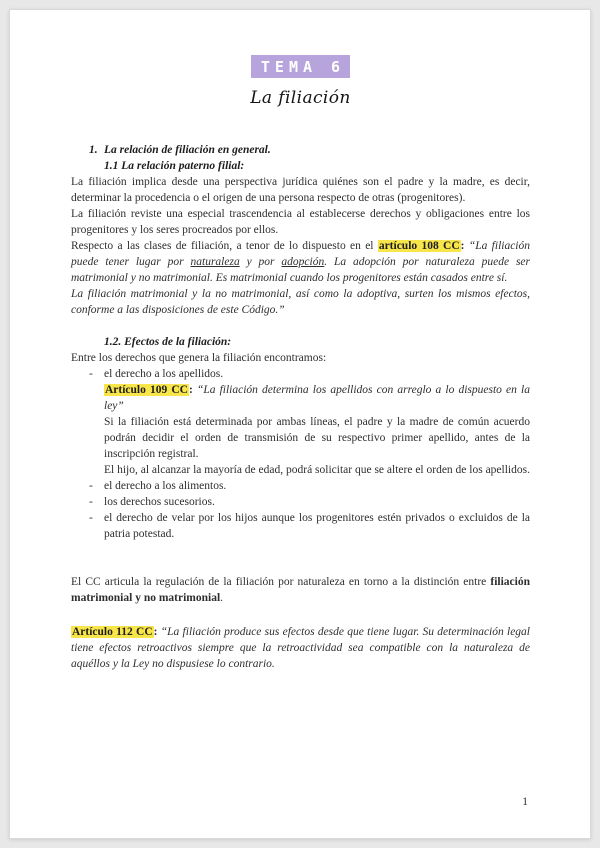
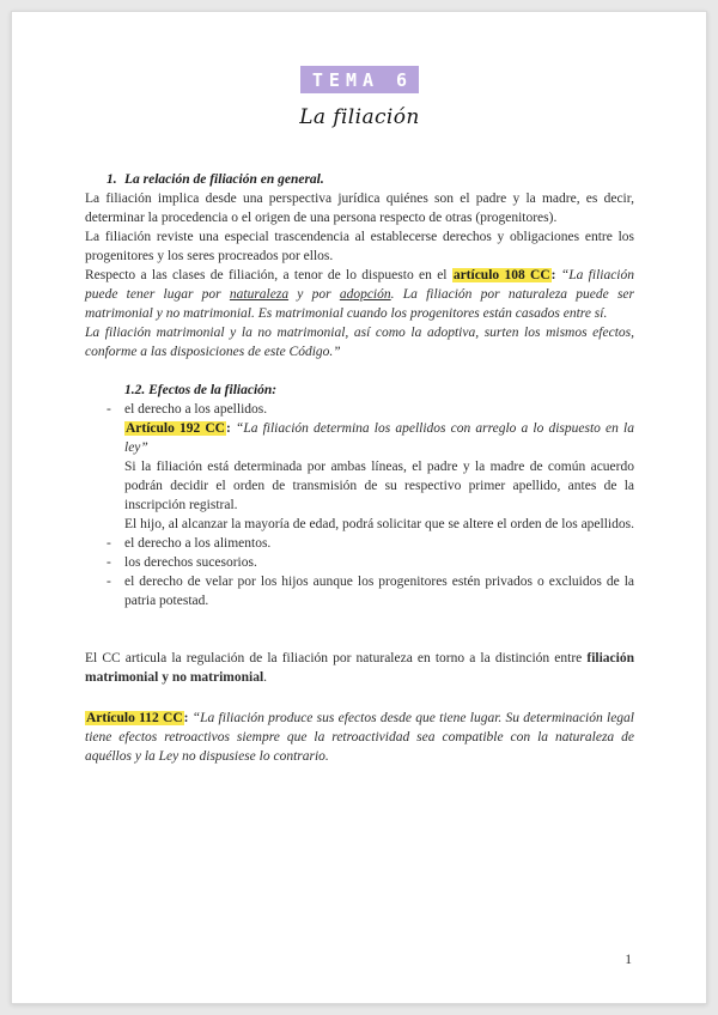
  TEMA 6
  La filiación
  1. La relación de filiación en general.
- 1.1 La relación paterno filial:
  La filiación implica desde una perspectiva jurídica quiénes son el padre y la madre, es decir, determinar la procedencia o el origen de una persona respecto de otras (progenitores).
  La filiación reviste una especial trascendencia al establecerse derechos y obligaciones entre los progenitores y los seres procreados por ellos.
- Respecto a las clases de filiación, a tenor de lo dispuesto en el artículo 108 CC: “La filiación puede tener lugar por naturaleza y por adopción. La adopción por naturaleza puede ser matrimonial y no matrimonial. Es matrimonial cuando los progenitores están casados entre sí.
+ Respecto a las clases de filiación, a tenor de lo dispuesto en el artículo 108 CC: “La filiación puede tener lugar por naturaleza y por adopción. La filiación por naturaleza puede ser matrimonial y no matrimonial. Es matrimonial cuando los progenitores están casados entre sí.
  La filiación matrimonial y la no matrimonial, así como la adoptiva, surten los mismos efectos, conforme a las disposiciones de este Código.”
  1.2. Efectos de la filiación:
- Entre los derechos que genera la filiación encontramos:
  -
  el derecho a los apellidos.
- Artículo 109 CC: “La filiación determina los apellidos con arreglo a lo dispuesto en la ley”
+ Artículo 192 CC: “La filiación determina los apellidos con arreglo a lo dispuesto en la ley”
  Si la filiación está determinada por ambas líneas, el padre y la madre de común acuerdo podrán decidir el orden de transmisión de su respectivo primer apellido, antes de la inscripción registral.
  El hijo, al alcanzar la mayoría de edad, podrá solicitar que se altere el orden de los apellidos.
  -
  el derecho a los alimentos.
  -
  los derechos sucesorios.
  -
  el derecho de velar por los hijos aunque los progenitores estén privados o excluidos de la patria potestad.
  El CC articula la regulación de la filiación por naturaleza en torno a la distinción entre filiación matrimonial y no matrimonial.
  Artículo 112 CC: “La filiación produce sus efectos desde que tiene lugar. Su determinación legal tiene efectos retroactivos siempre que la retroactividad sea compatible con la naturaleza de aquéllos y la Ley no dispusiese lo contrario.
  1
